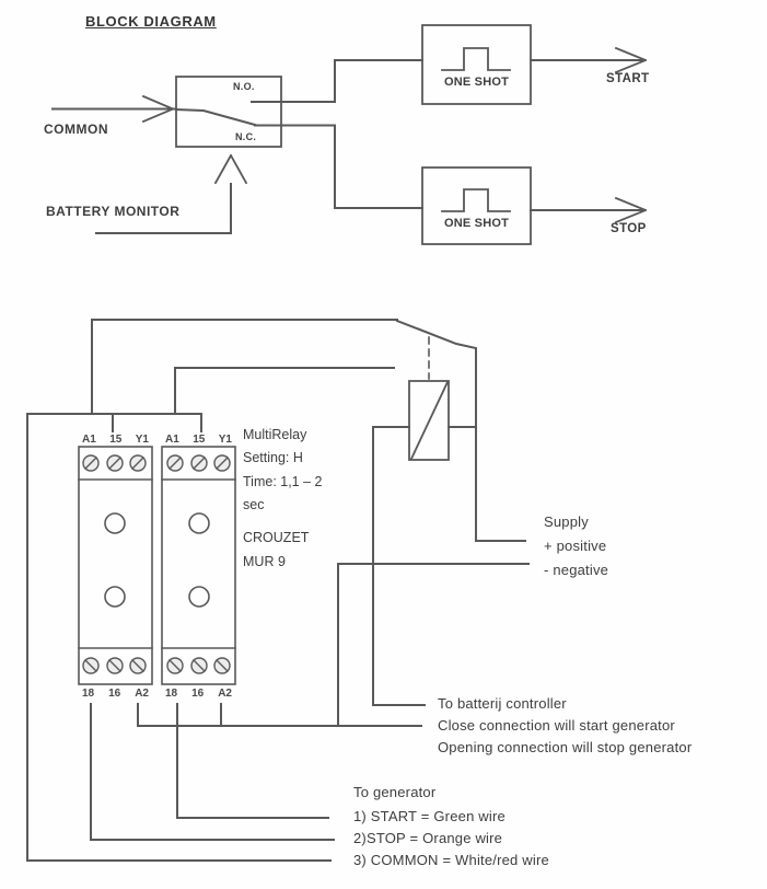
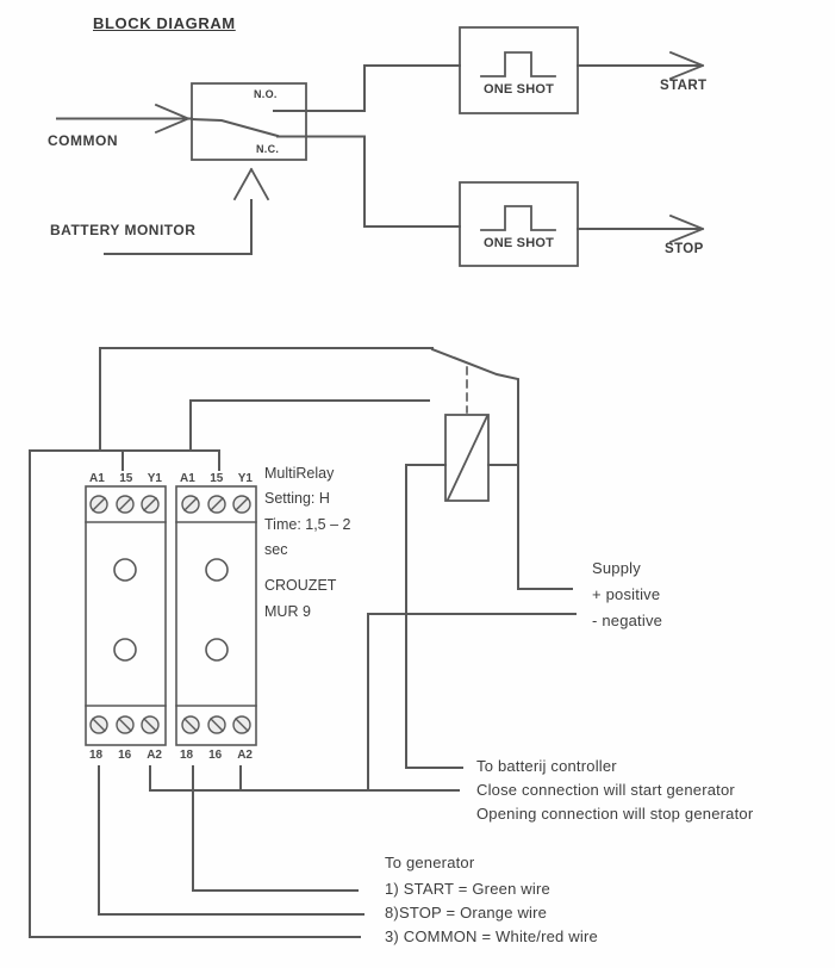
  BLOCK DIAGRAM
  N.O.
  N.C.
  COMMON
  BATTERY MONITOR
  ONE SHOT
  ONE SHOT
  START
  STOP
  A1
  15
  Y1
  18
  16
  A2
  A1
  15
  Y1
  18
  16
  A2
  MultiRelay
  Setting: H
- Time: 1,1 – 2
+ Time: 1,5 – 2
  sec
  CROUZET
  MUR 9
  Supply
  + positive
  - negative
  To batterij controller
  Close connection will start generator
  Opening connection will stop generator
  To generator
  1) START = Green wire
- 2)STOP = Orange wire
+ 8)STOP = Orange wire
  3) COMMON = White/red wire
